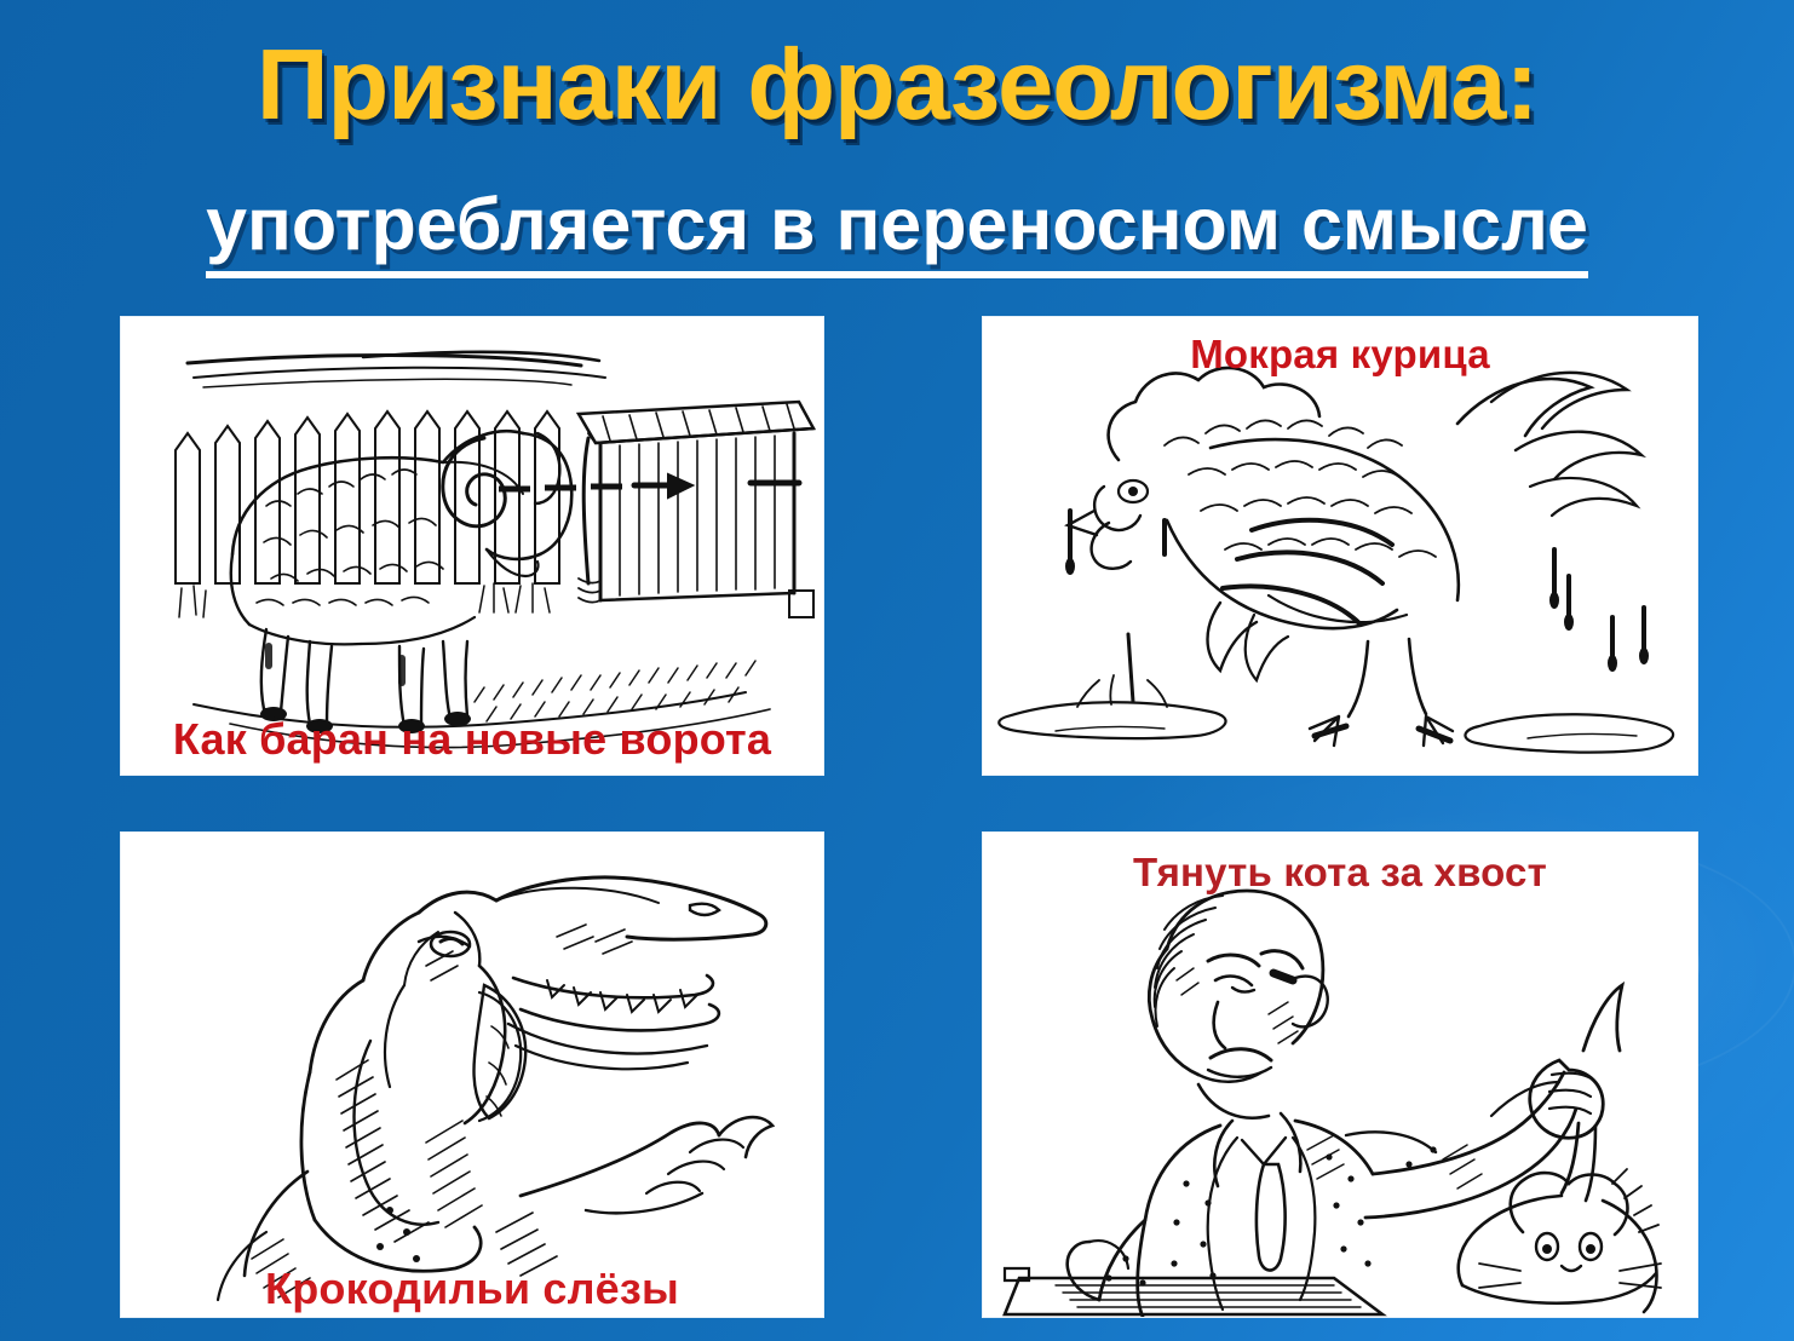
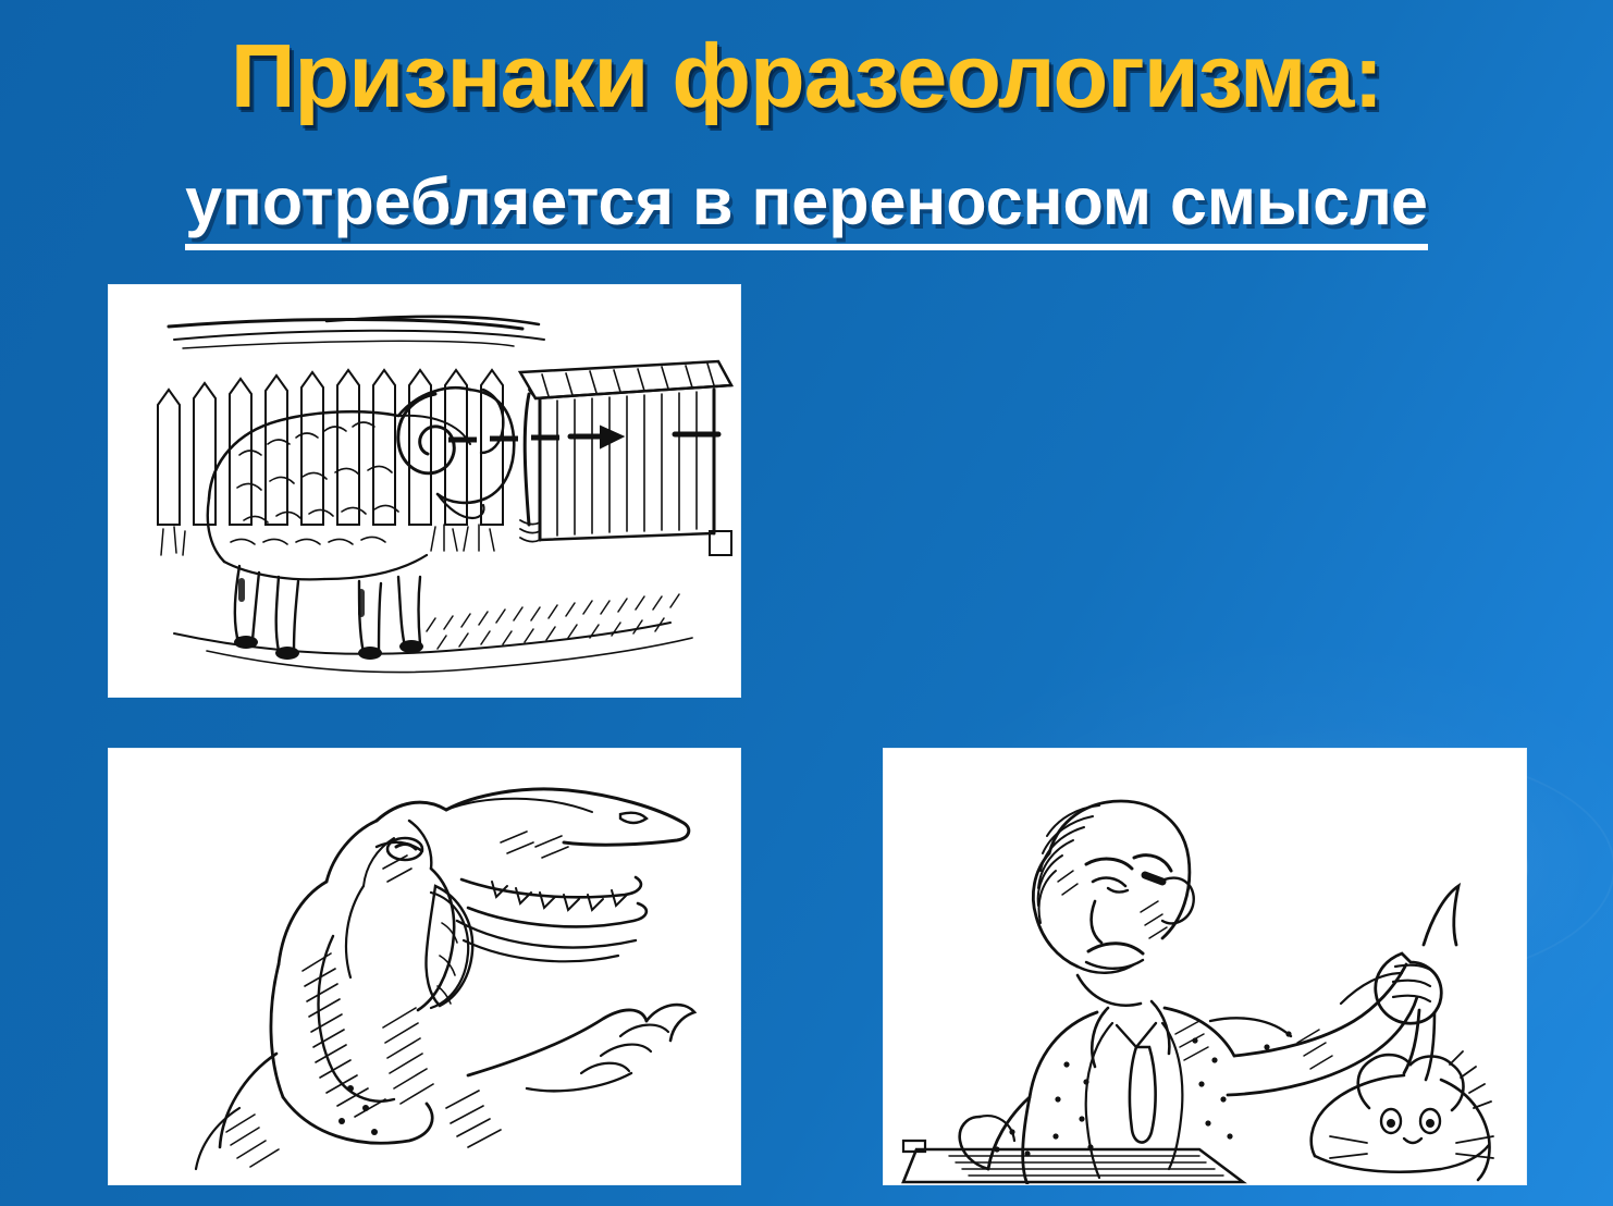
  Признаки фразеологизма:
  употребляется в переносном смысле
- Как баран на новые ворота
- Мокрая курица
- Крокодильи слёзы
- Тянуть кота за хвост
